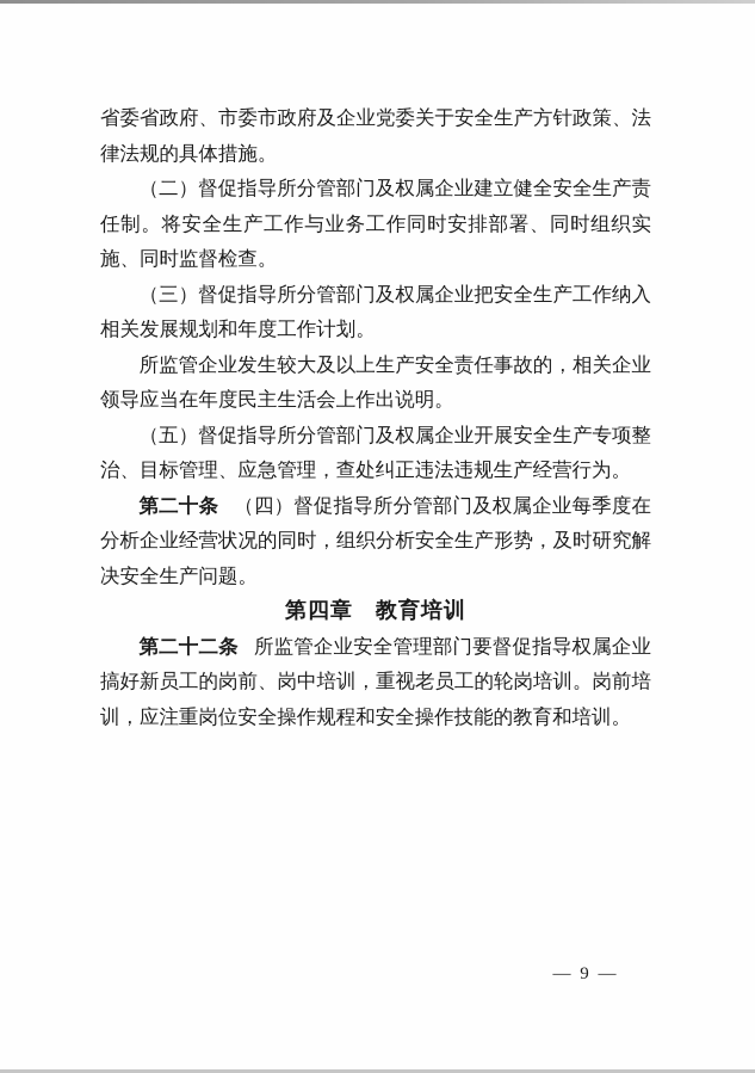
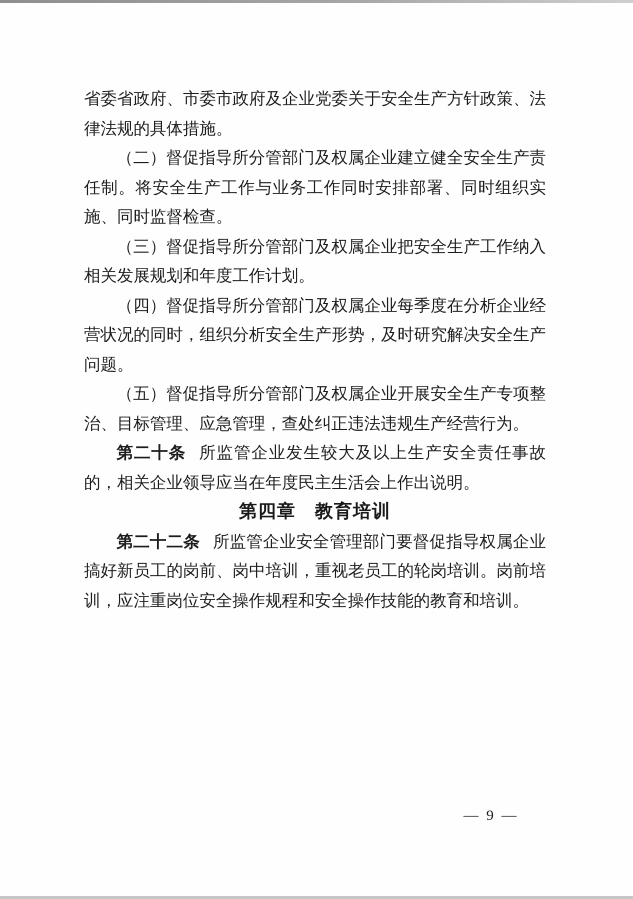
  省委省政府、市委市政府及企业党委关于安全生产方针政策、法律法规的具体措施。
  （二）督促指导所分管部门及权属企业建立健全安全生产责任制。将安全生产工作与业务工作同时安排部署、同时组织实施、同时监督检查。
  （三）督促指导所分管部门及权属企业把安全生产工作纳入相关发展规划和年度工作计划。
- 所监管企业发生较大及以上生产安全责任事故的，相关企业领导应当在年度民主生活会上作出说明。
+ （四）督促指导所分管部门及权属企业每季度在分析企业经营状况的同时，组织分析安全生产形势，及时研究解决安全生产问题。
  （五）督促指导所分管部门及权属企业开展安全生产专项整治、目标管理、应急管理，查处纠正违法违规生产经营行为。
- 第二十条 （四）督促指导所分管部门及权属企业每季度在分析企业经营状况的同时，组织分析安全生产形势，及时研究解决安全生产问题。
+ 第二十条 所监管企业发生较大及以上生产安全责任事故的，相关企业领导应当在年度民主生活会上作出说明。
  第四章 教育培训
  第二十二条 所监管企业安全管理部门要督促指导权属企业搞好新员工的岗前、岗中培训，重视老员工的轮岗培训。岗前培训，应注重岗位安全操作规程和安全操作技能的教育和培训。
  — 9 —
